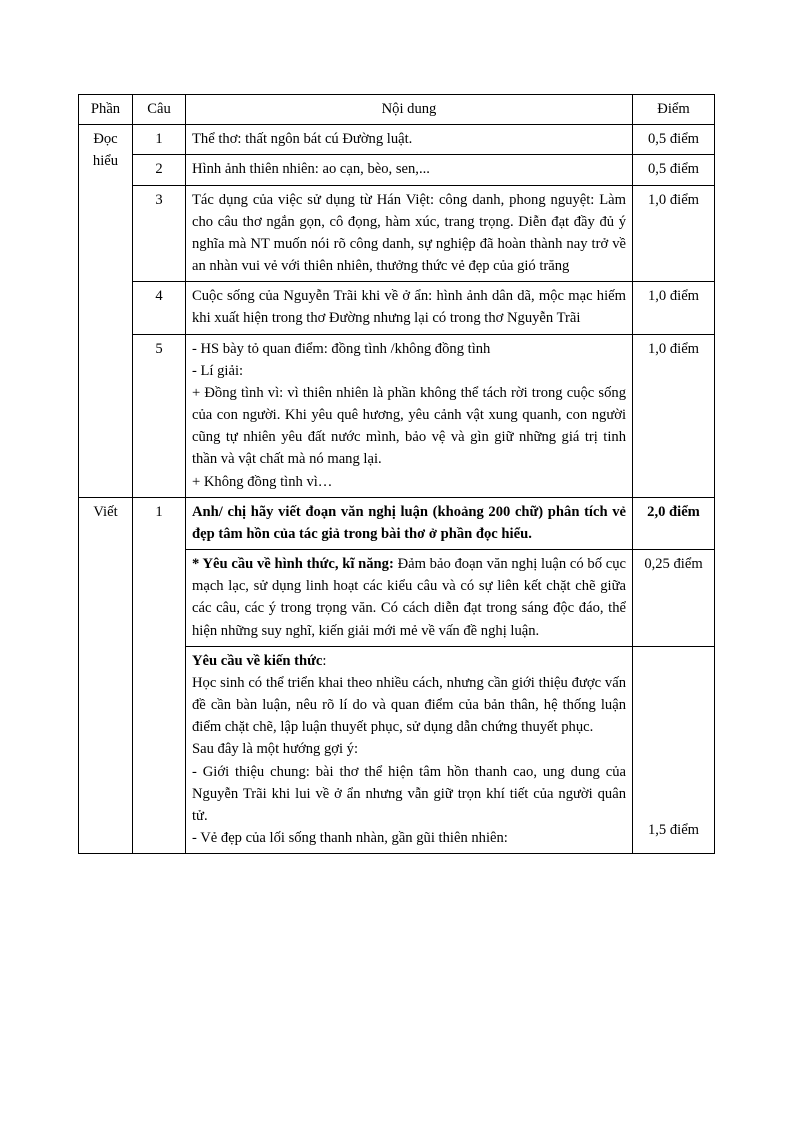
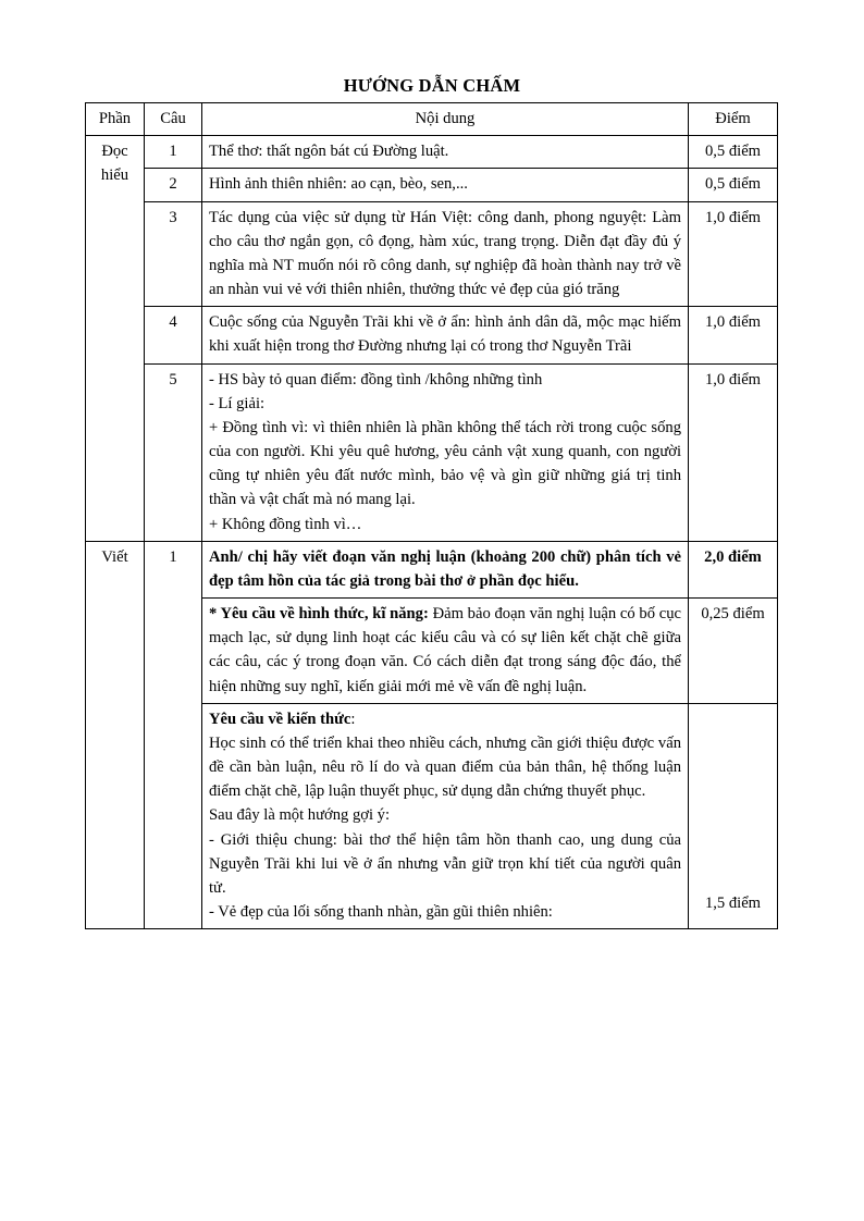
+ HƯỚNG DẪN CHẤM
  Phần	Câu	Nội dung	Điểm
  Đọc hiểu	1	Thể thơ: thất ngôn bát cú Đường luật.	0,5 điểm
  2	Hình ảnh thiên nhiên: ao cạn, bèo, sen,...	0,5 điểm
  3	Tác dụng của việc sử dụng từ Hán Việt: công danh, phong nguyệt: Làm cho câu thơ ngắn gọn, cô đọng, hàm xúc, trang trọng. Diễn đạt đầy đủ ý nghĩa mà NT muốn nói rõ công danh, sự nghiệp đã hoàn thành nay trở về an nhàn vui vẻ với thiên nhiên, thưởng thức vẻ đẹp của gió trăng	1,0 điểm
  4	Cuộc sống của Nguyễn Trãi khi về ở ẩn: hình ảnh dân dã, mộc mạc hiếm khi xuất hiện trong thơ Đường nhưng lại có trong thơ Nguyễn Trãi	1,0 điểm
- 5	- HS bày tỏ quan điểm: đồng tình /không đồng tình - Lí giải: + Đồng tình vì: vì thiên nhiên là phần không thể tách rời trong cuộc sống của con người. Khi yêu quê hương, yêu cảnh vật xung quanh, con người cũng tự nhiên yêu đất nước mình, bảo vệ và gìn giữ những giá trị tinh thần và vật chất mà nó mang lại. + Không đồng tình vì…	1,0 điểm
+ 5	- HS bày tỏ quan điểm: đồng tình /không những tình - Lí giải: + Đồng tình vì: vì thiên nhiên là phần không thể tách rời trong cuộc sống của con người. Khi yêu quê hương, yêu cảnh vật xung quanh, con người cũng tự nhiên yêu đất nước mình, bảo vệ và gìn giữ những giá trị tinh thần và vật chất mà nó mang lại. + Không đồng tình vì…	1,0 điểm
  Viết	1	Anh/ chị hãy viết đoạn văn nghị luận (khoảng 200 chữ) phân tích vẻ đẹp tâm hồn của tác giả trong bài thơ ở phần đọc hiểu.	2,0 điểm
- * Yêu cầu về hình thức, kĩ năng: Đảm bảo đoạn văn nghị luận có bố cục mạch lạc, sử dụng linh hoạt các kiểu câu và có sự liên kết chặt chẽ giữa các câu, các ý trong trọng văn. Có cách diễn đạt trong sáng độc đáo, thể hiện những suy nghĩ, kiến giải mới mẻ về vấn đề nghị luận.	0,25 điểm
+ * Yêu cầu về hình thức, kĩ năng: Đảm bảo đoạn văn nghị luận có bố cục mạch lạc, sử dụng linh hoạt các kiểu câu và có sự liên kết chặt chẽ giữa các câu, các ý trong đoạn văn. Có cách diễn đạt trong sáng độc đáo, thể hiện những suy nghĩ, kiến giải mới mẻ về vấn đề nghị luận.	0,25 điểm
  Yêu cầu về kiến thức: Học sinh có thể triển khai theo nhiều cách, nhưng cần giới thiệu được vấn đề cần bàn luận, nêu rõ lí do và quan điểm của bản thân, hệ thống luận điểm chặt chẽ, lập luận thuyết phục, sử dụng dẫn chứng thuyết phục. Sau đây là một hướng gợi ý: - Giới thiệu chung: bài thơ thể hiện tâm hồn thanh cao, ung dung của Nguyễn Trãi khi lui về ở ẩn nhưng vẫn giữ trọn khí tiết của người quân tử. - Vẻ đẹp của lối sống thanh nhàn, gần gũi thiên nhiên:	1,5 điểm
